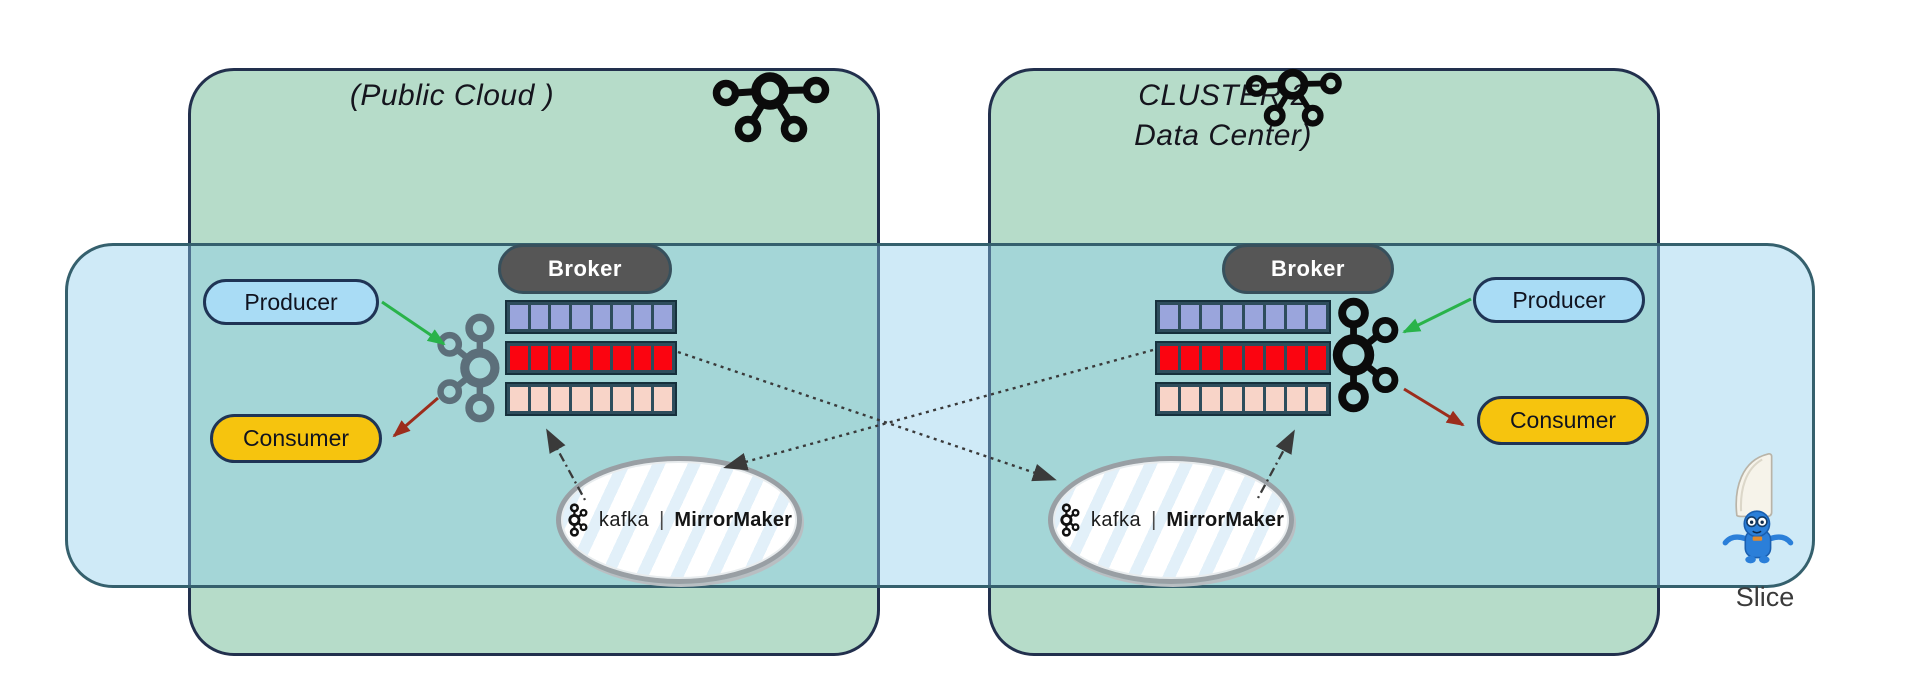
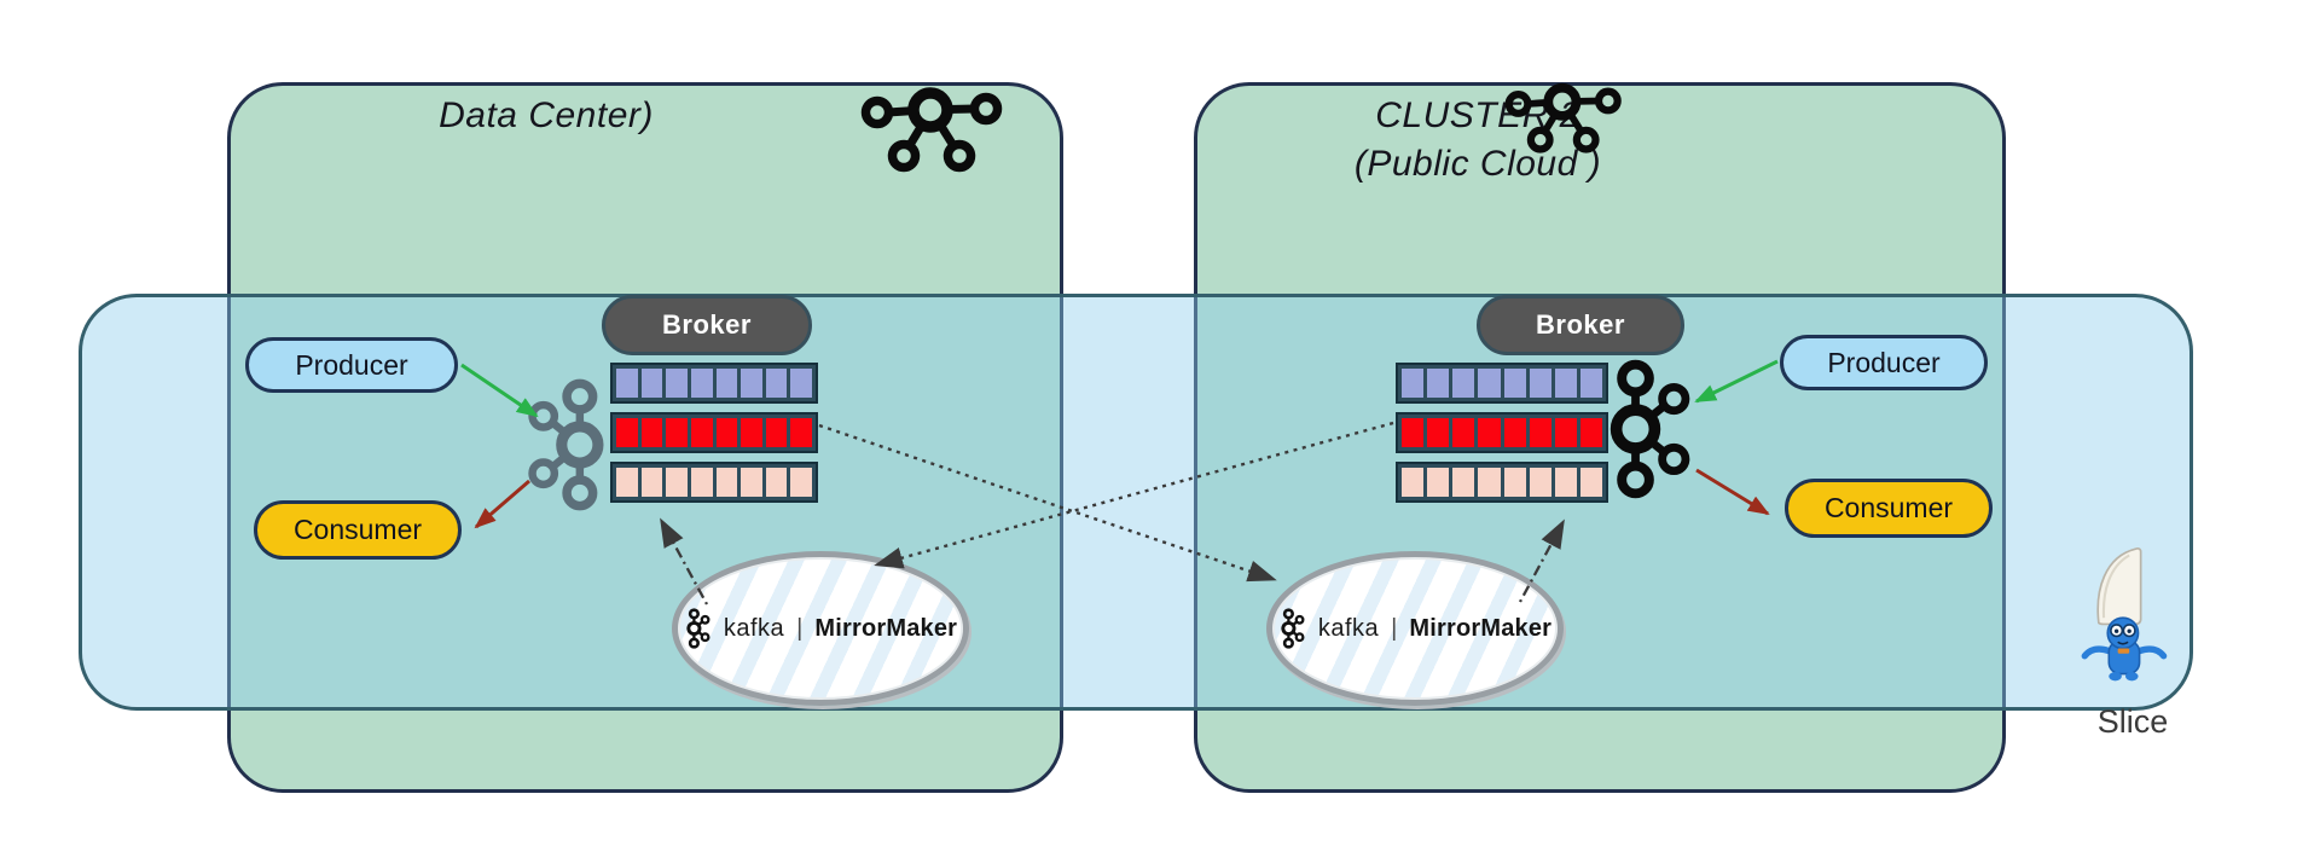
- (Public Cloud )
+ Data Center)
  CLUSTER
- Data Center)
+ (Public Cloud )
  Broker
  Broker
  Producer
  Consumer
  Producer
  Consumer
  kafka
  |
  MirrorMaker
  kafka
  |
  MirrorMaker
  Slice
